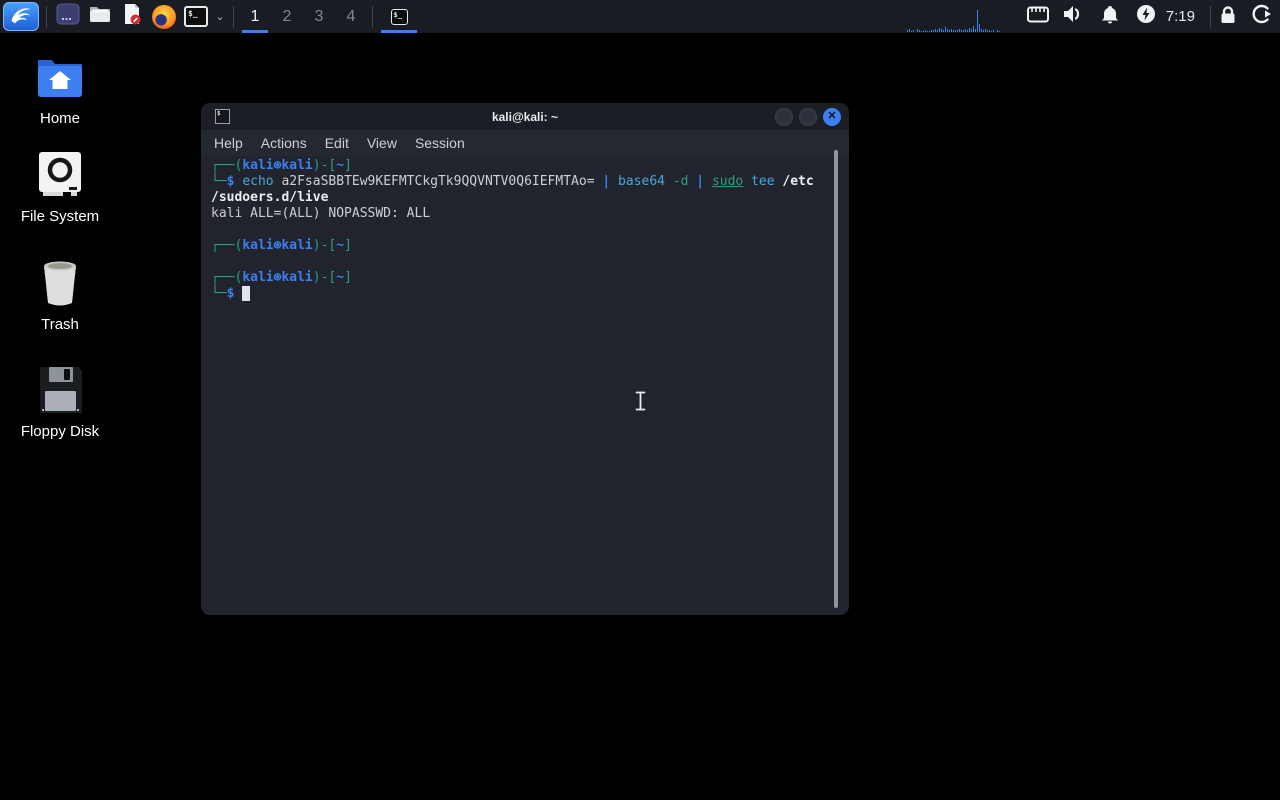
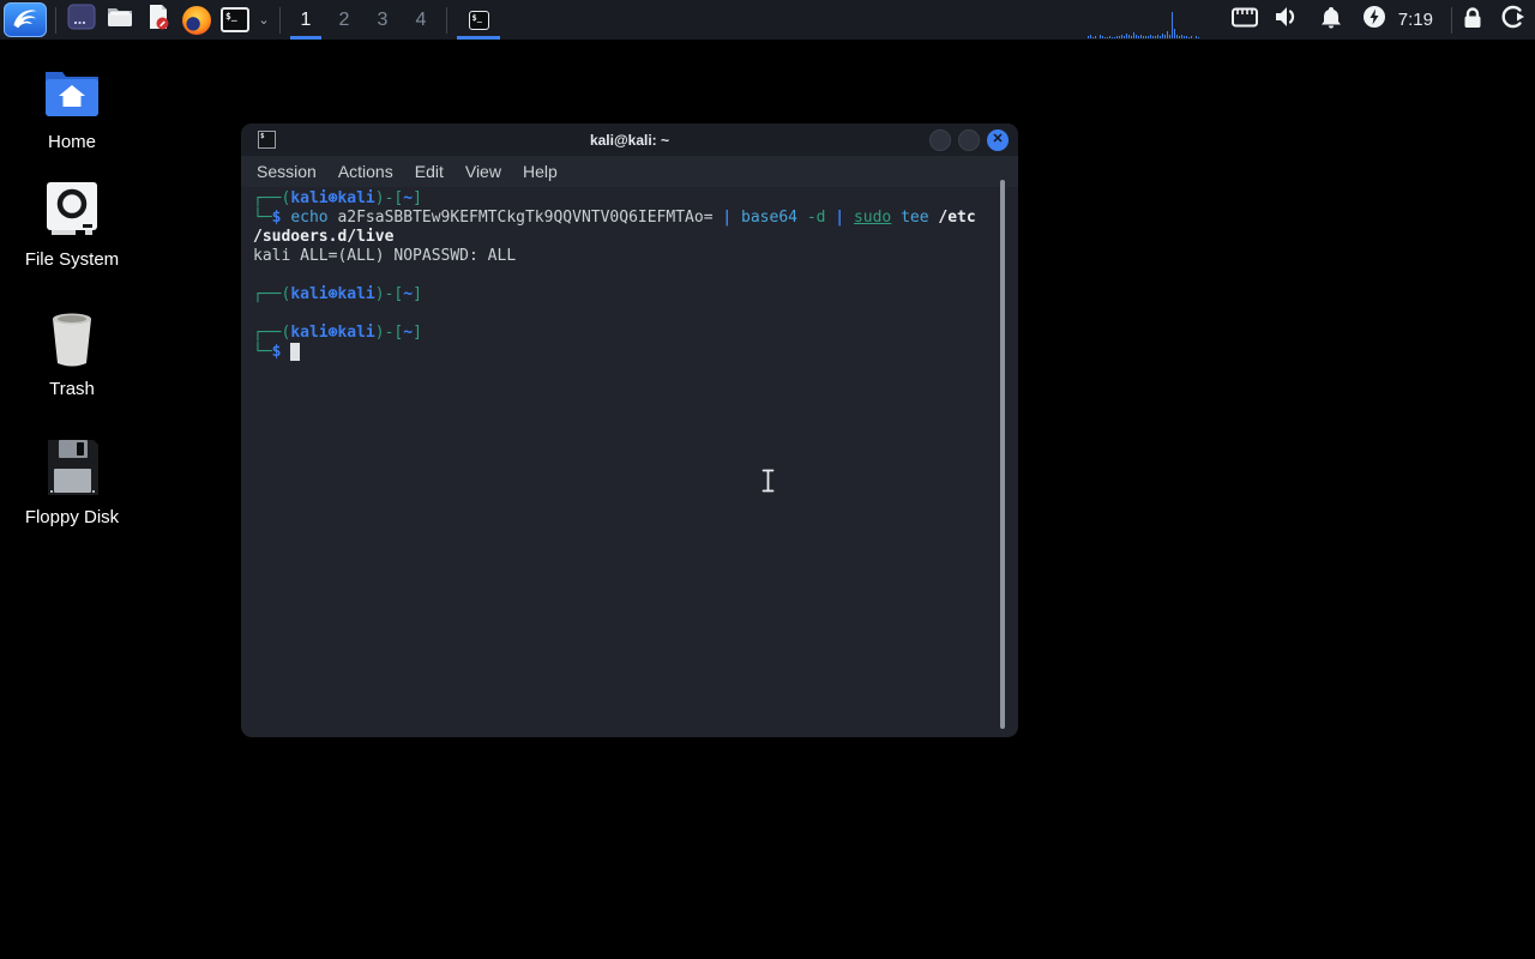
  $_
  ⌄
  1
  2
  3
  4
  $_
  7:19
  Home
  File System
  Trash
  Floppy Disk
  kali@kali: ~
  ✕
- Help
+ Session
  Actions
  Edit
  View
- Session
+ Help
  ┌──(kali⊛kali)-[~]
  └─$ echo a2FsaSBBTEw9KEFMTCkgTk9QQVNTV0Q6IEFMTAo= | base64 -d | sudo tee /etc
  /sudoers.d/live
  kali ALL=(ALL) NOPASSWD: ALL
  ┌──(kali⊛kali)-[~]
  ┌──(kali⊛kali)-[~]
  └─$
